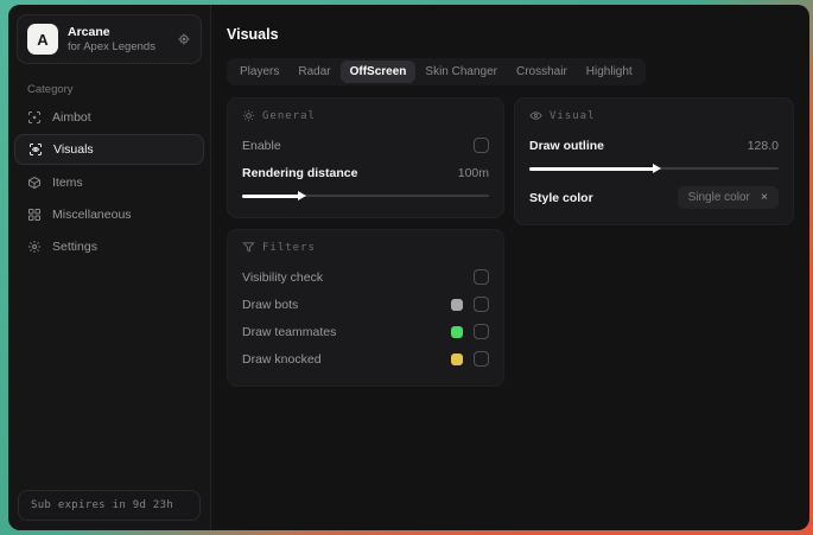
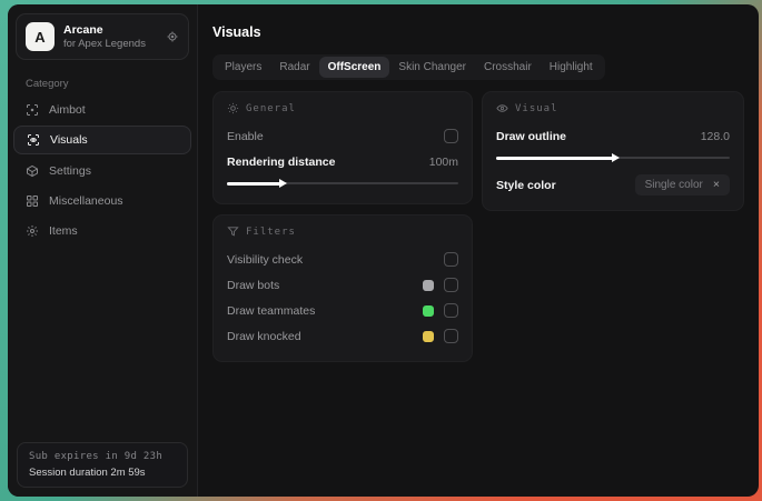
  A
  Arcane
  for Apex Legends
  Category
  Aimbot
  Visuals
- Items
+ Settings
  Miscellaneous
- Settings
+ Items
  Sub expires in 9d 23h
+ Session duration 2m 59s
  Visuals
  Players
  Radar
  OffScreen
  Skin Changer
  Crosshair
  Highlight
  General
  Enable
  Rendering distance
  100m
  Filters
  Visibility check
  Draw bots
  Draw teammates
  Draw knocked
  Visual
  Draw outline
  128.0
  Style color
  Single color
  ×
